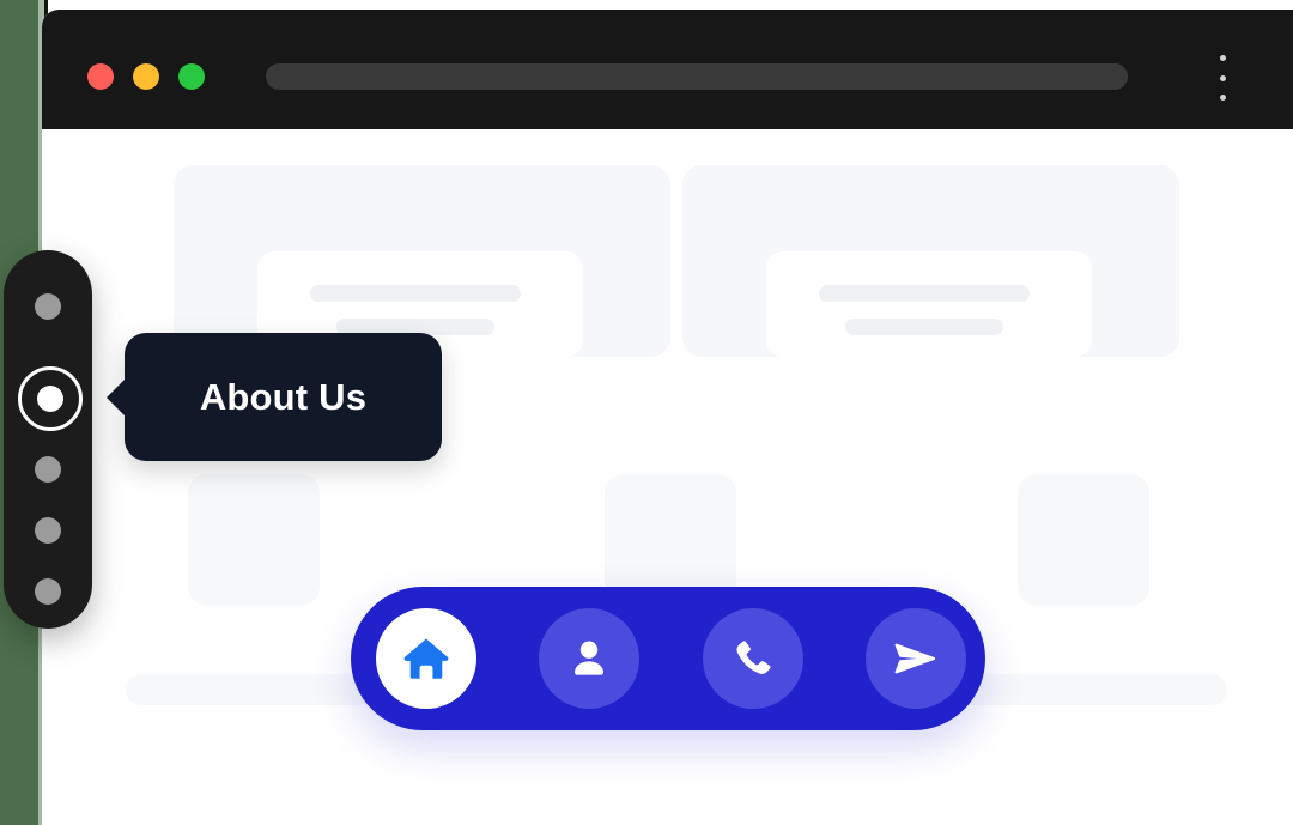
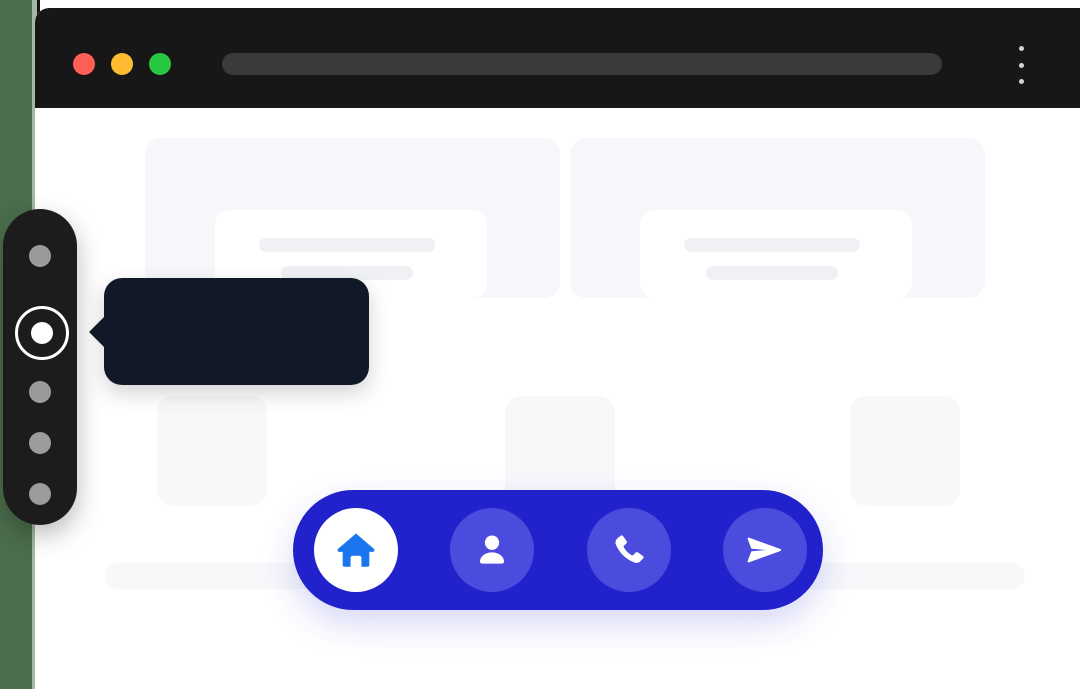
- About Us
